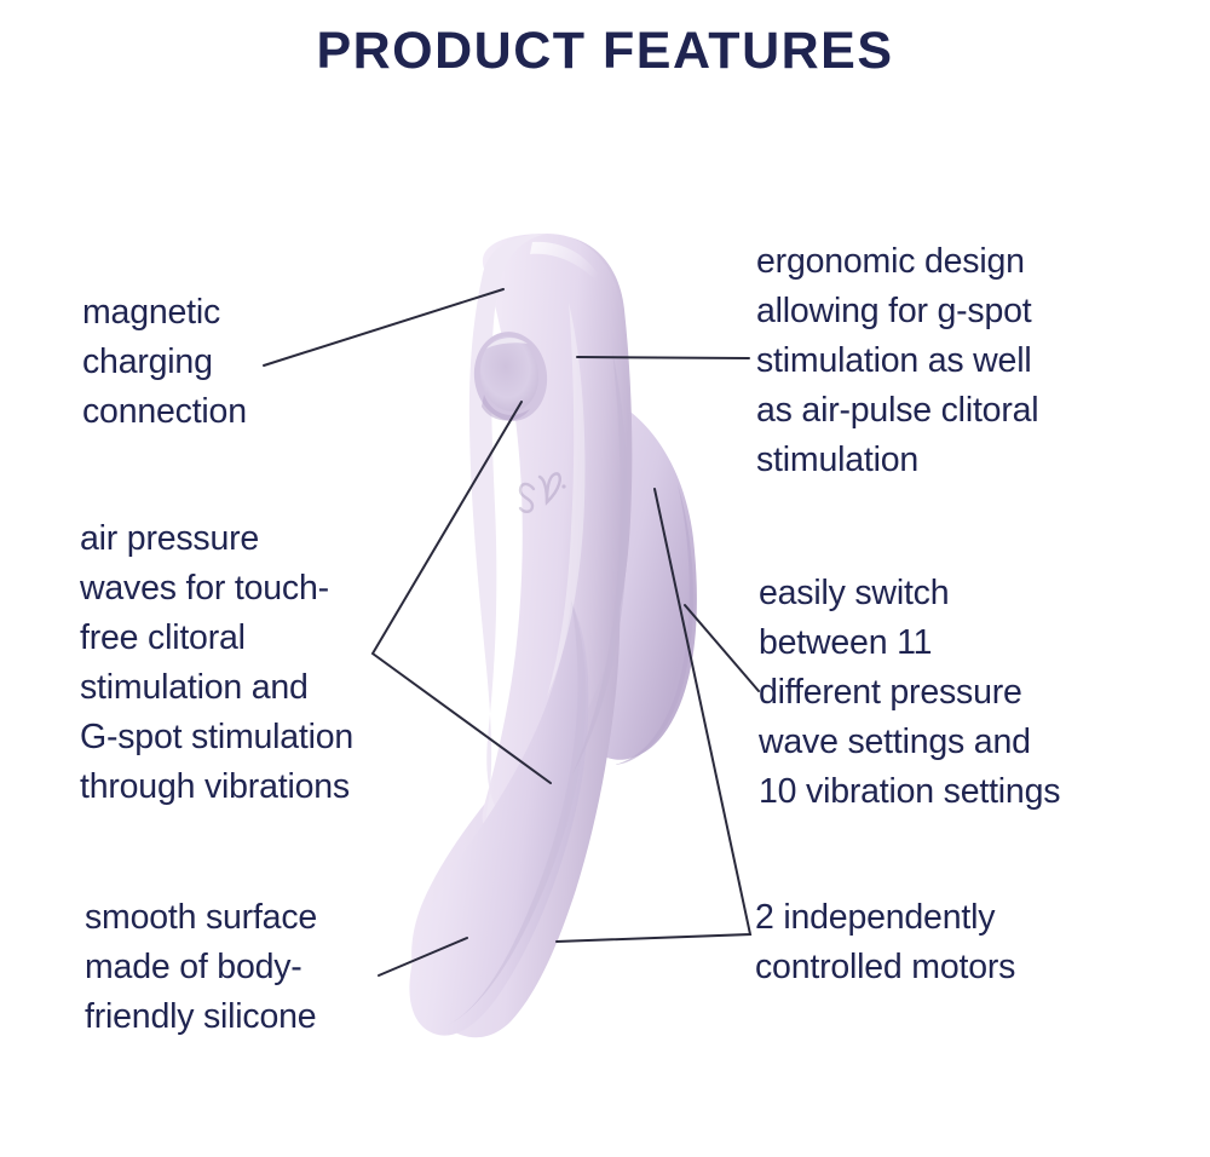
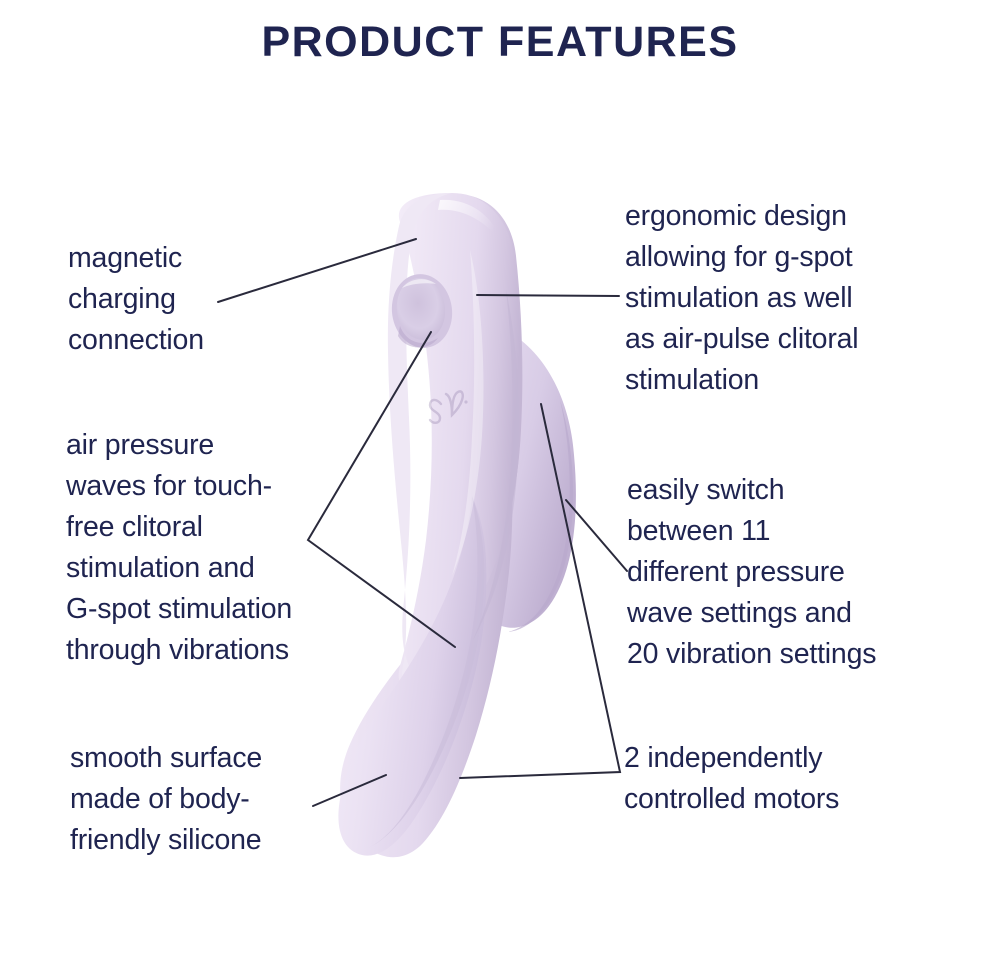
  PRODUCT FEATURES
  magnetic
  charging
  connection
  air pressure
  waves for touch-
  free clitoral
  stimulation and
  G-spot stimulation
  through vibrations
  smooth surface
  made of body-
  friendly silicone
  ergonomic design
  allowing for g-spot
  stimulation as well
  as air-pulse clitoral
  stimulation
  easily switch
  between 11
  different pressure
  wave settings and
- 10 vibration settings
+ 20 vibration settings
  2 independently
  controlled motors
